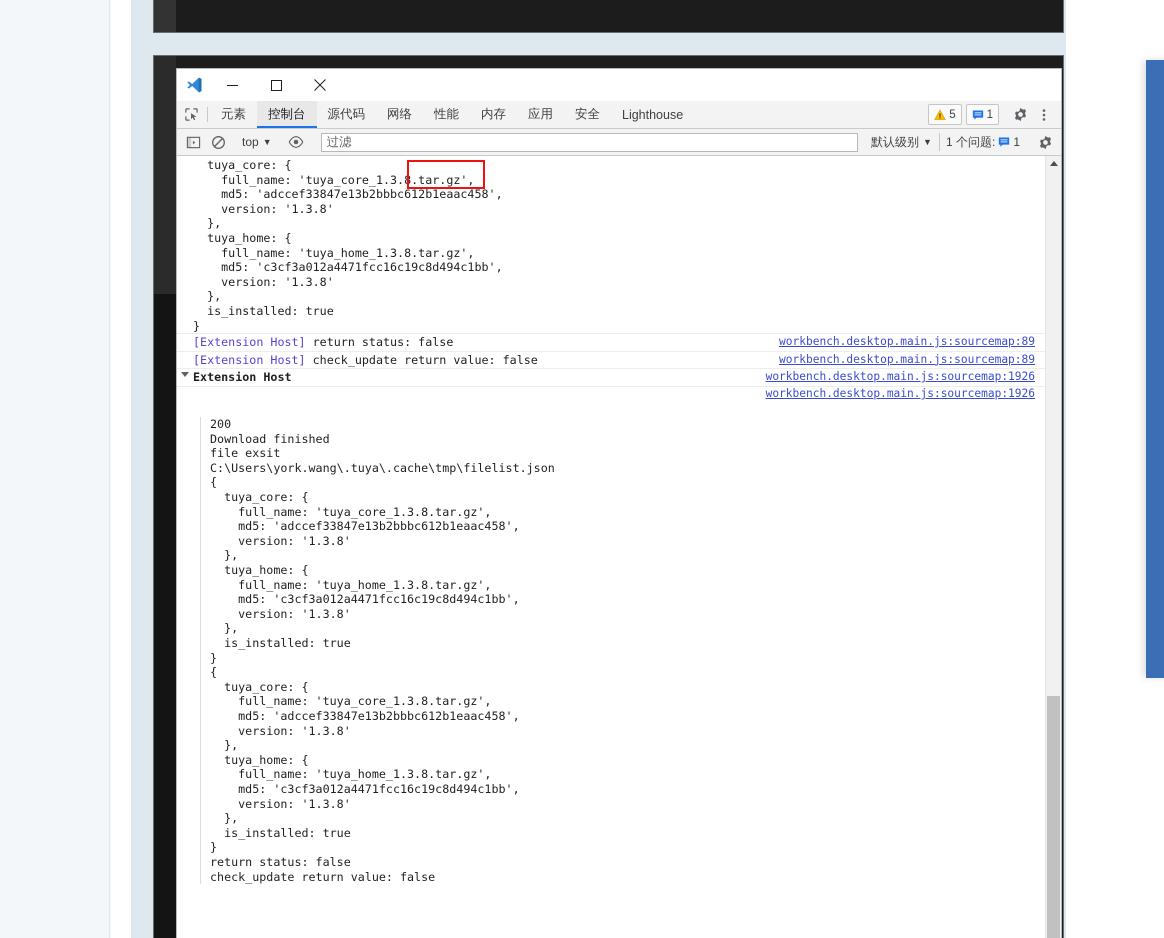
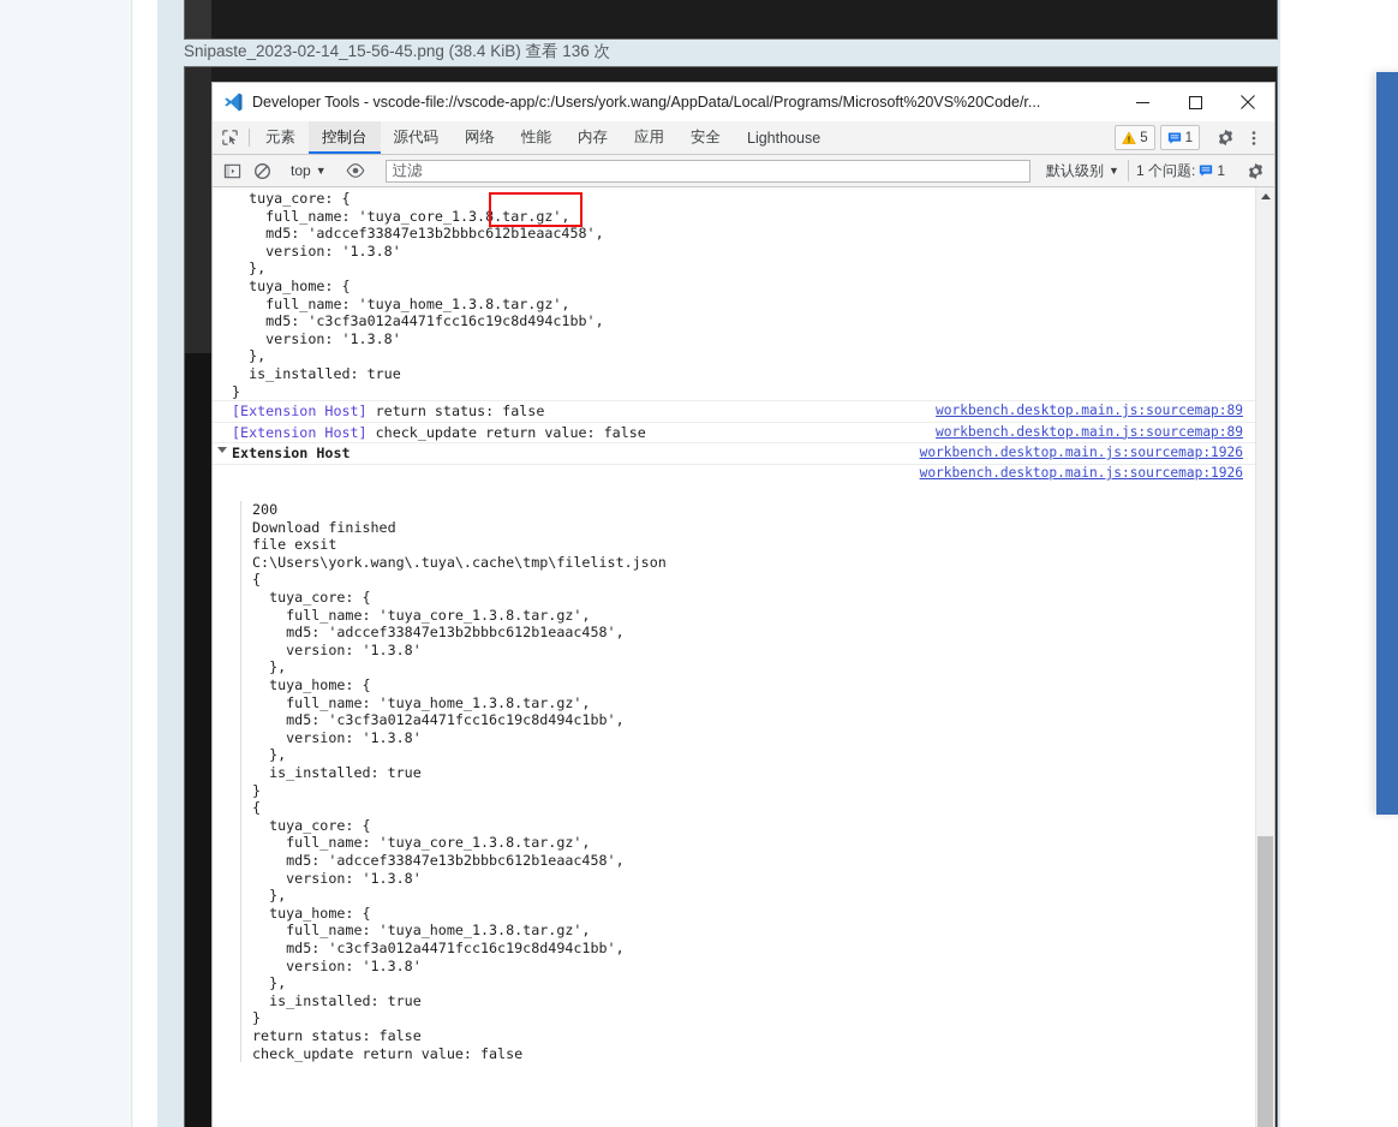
+ Snipaste_2023-02-14_15-56-45.png (38.4 KiB) 查看 136 次
+ Developer Tools - vscode-file://vscode-app/c:/Users/york.wang/AppData/Local/Programs/Microsoft%20VS%20Code/r...
  元素
  控制台
  源代码
  网络
  性能
  内存
  应用
  安全
  Lighthouse
  5
  1
  top
  ▼
  过滤
  默认级别
  ▼
  1 个问题:
  1
  tuya_core: {
  full_name: 'tuya_core_1.3.8.tar.gz',
  md5: 'adccef33847e13b2bbbc612b1eaac458',
  version: '1.3.8'
  },
  tuya_home: {
  full_name: 'tuya_home_1.3.8.tar.gz',
  md5: 'c3cf3a012a4471fcc16c19c8d494c1bb',
  version: '1.3.8'
  },
  is_installed: true
  }
  [Extension Host] return status: false
  workbench.desktop.main.js:sourcemap:89
  [Extension Host] check_update return value: false
  workbench.desktop.main.js:sourcemap:89
  Extension Host
  workbench.desktop.main.js:sourcemap:1926
  200
  Download finished
  file exsit
  C:\Users\york.wang\.tuya\.cache\tmp\filelist.json
  {
  tuya_core: {
  full_name: 'tuya_core_1.3.8.tar.gz',
  md5: 'adccef33847e13b2bbbc612b1eaac458',
  version: '1.3.8'
  },
  tuya_home: {
  full_name: 'tuya_home_1.3.8.tar.gz',
  md5: 'c3cf3a012a4471fcc16c19c8d494c1bb',
  version: '1.3.8'
  },
  is_installed: true
  }
  {
  tuya_core: {
  full_name: 'tuya_core_1.3.8.tar.gz',
  md5: 'adccef33847e13b2bbbc612b1eaac458',
  version: '1.3.8'
  },
  tuya_home: {
  full_name: 'tuya_home_1.3.8.tar.gz',
  md5: 'c3cf3a012a4471fcc16c19c8d494c1bb',
  version: '1.3.8'
  },
  is_installed: true
  }
  return status: false
  check_update return value: false
  workbench.desktop.main.js:sourcemap:1926
